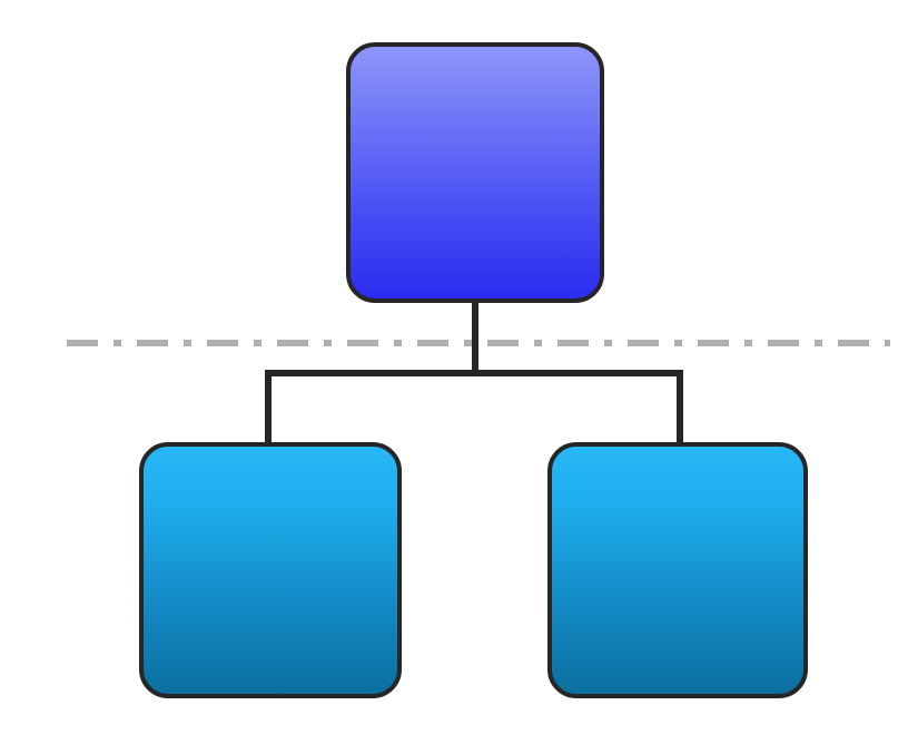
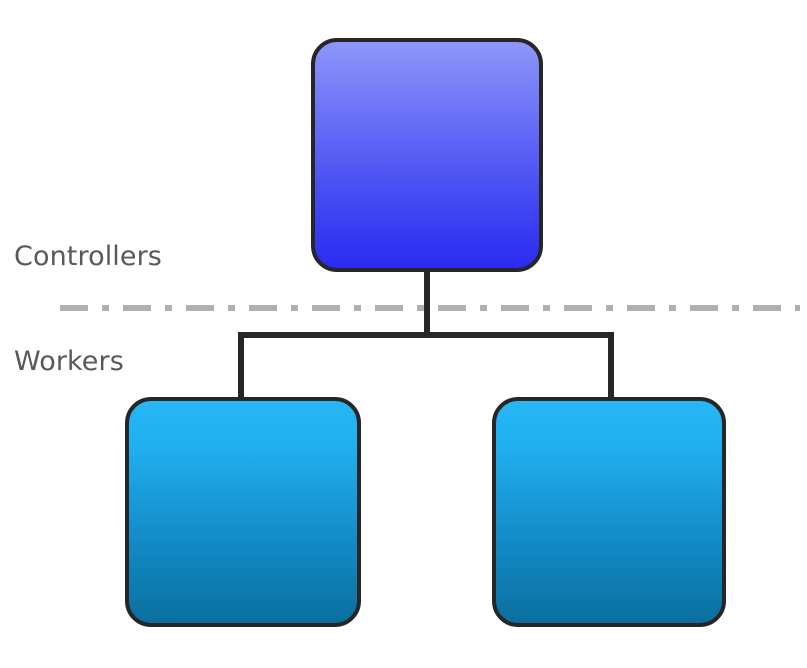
+ Controllers
+ Workers
